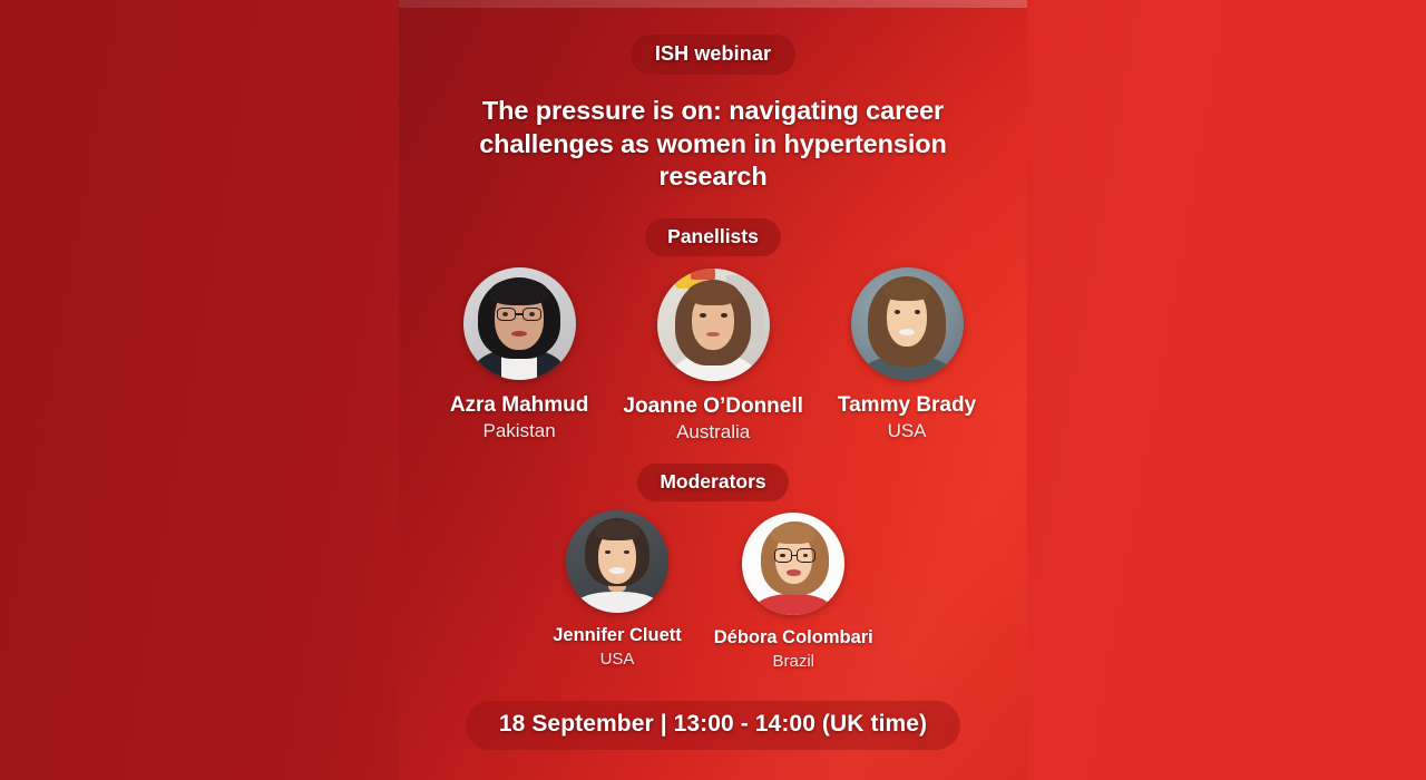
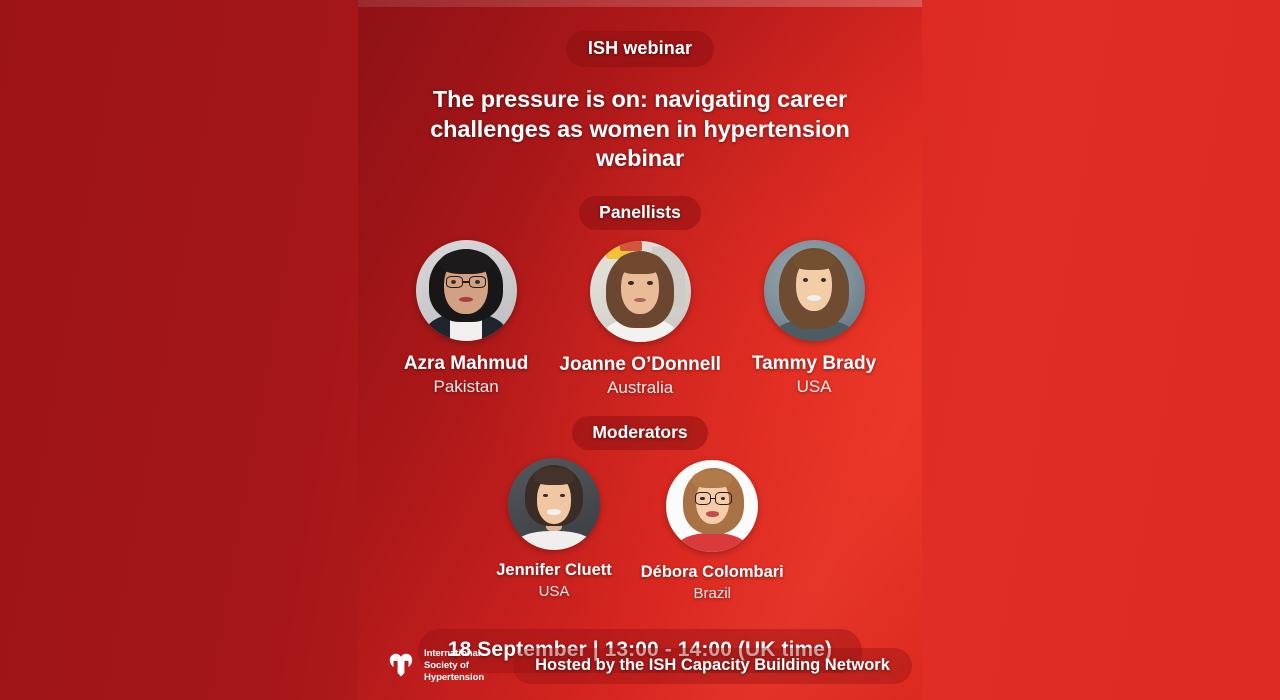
  ISH webinar
- The pressure is on: navigating career challenges as women in hypertension research
+ The pressure is on: navigating career challenges as women in hypertension webinar
  Panellists
  Azra Mahmud
  Pakistan
  Joanne O’Donnell
  Australia
  Tammy Brady
  USA
  Moderators
  Jennifer Cluett
  USA
  Débora Colombari
  Brazil
  18 September | 13:00 - 14:00 (UK time)
+ International
+ Society of
+ Hypertension
+ Hosted by the ISH Capacity Building Network
